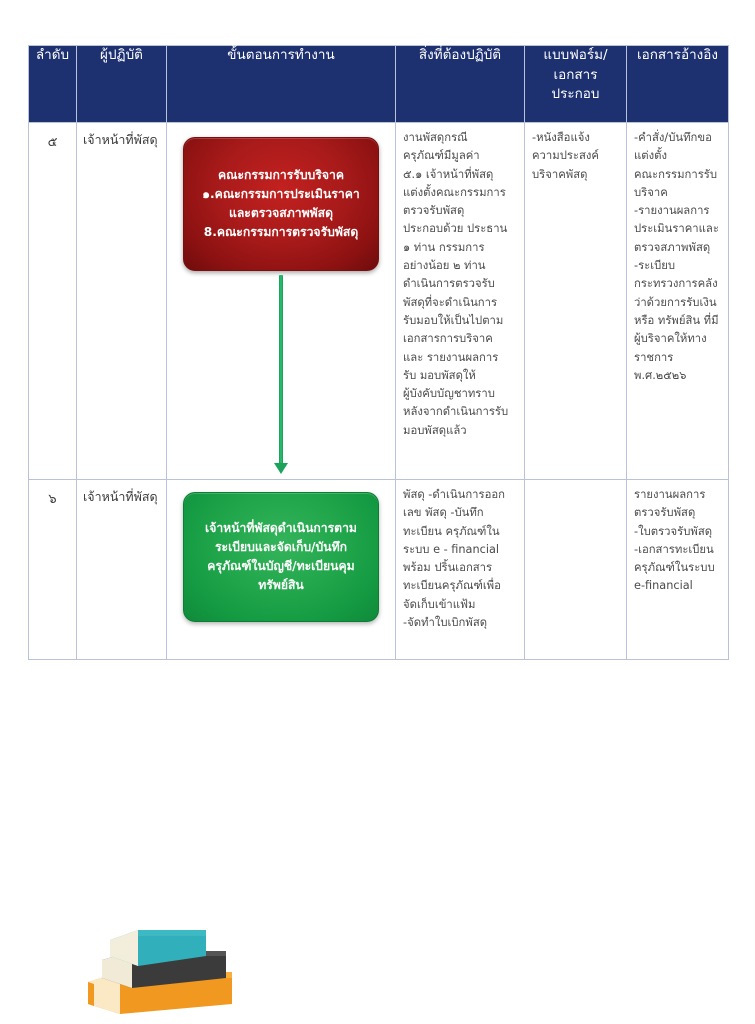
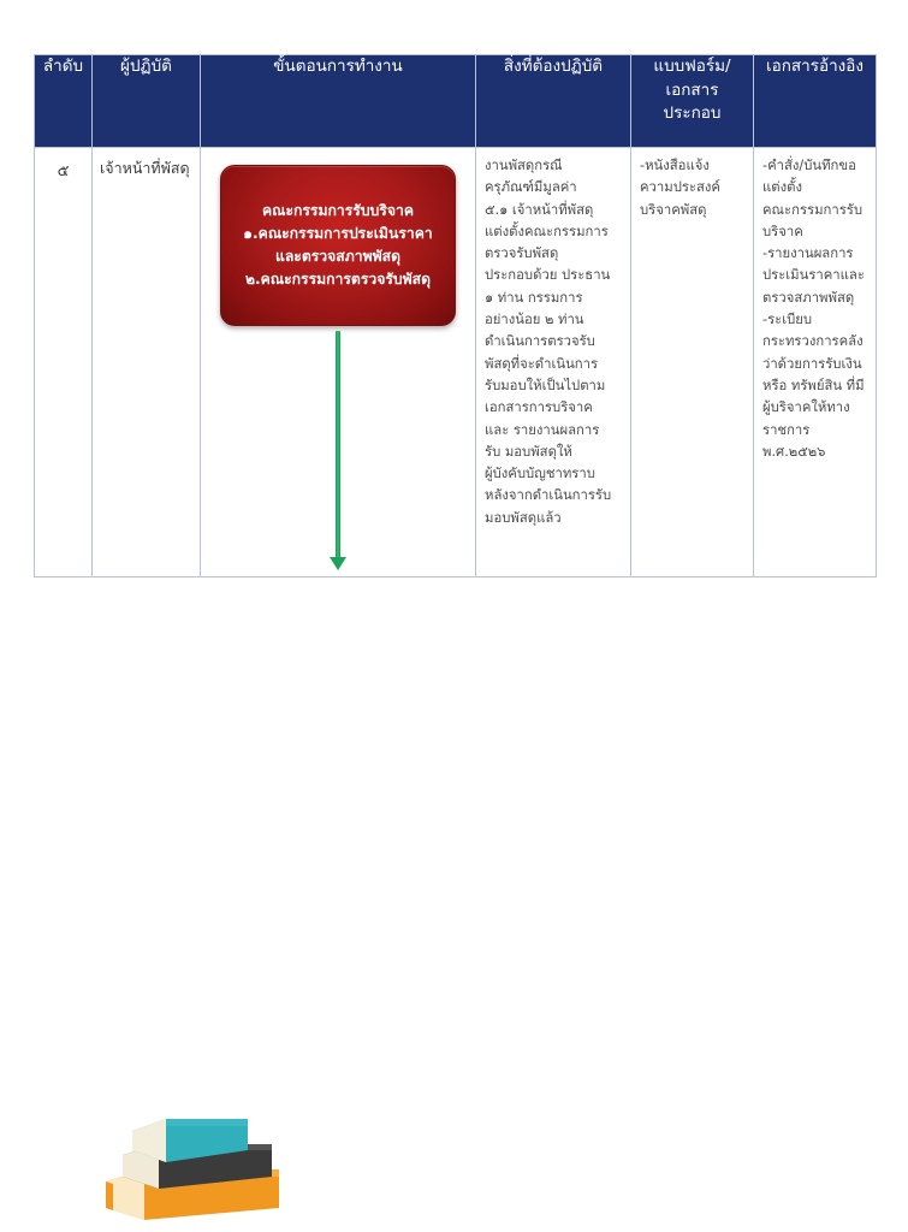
  ลำดับ	ผู้ปฏิบัติ	ขั้นตอนการทำงาน	สิ่งที่ต้องปฏิบัติ	แบบฟอร์ม/เอกสารประกอบ	เอกสารอ้างอิง
- ๕	เจ้าหน้าที่พัสดุ	คณะกรรมการรับบริจาค๑.คณะกรรมการประเมินราคาและตรวจสภาพพัสดุ8.คณะกรรมการตรวจรับพัสดุ	งานพัสดุกรณีครุภัณฑ์มีมูลค่า๕.๑ เจ้าหน้าที่พัสดุแต่งตั้งคณะกรรมการตรวจรับพัสดุประกอบด้วย ประธาน๑ ท่าน กรรมการอย่างน้อย ๒ ท่านดำเนินการตรวจรับพัสดุที่จะดำเนินการรับมอบให้เป็นไปตามเอกสารการบริจาคและ รายงานผลการรับ มอบพัสดุให้ผู้บังคับบัญชาทราบหลังจากดำเนินการรับมอบพัสดุแล้ว	-หนังสือแจ้งความประสงค์บริจาคพัสดุ	-คำสั่ง/บันทึกขอแต่งตั้งคณะกรรมการรับบริจาค-รายงานผลการประเมินราคาและตรวจสภาพพัสดุ-ระเบียบกระทรวงการคลังว่าด้วยการรับเงินหรือ ทรัพย์สิน ที่มีผู้บริจาคให้ทางราชการ พ.ศ.๒๕๒๖
+ ๕	เจ้าหน้าที่พัสดุ	คณะกรรมการรับบริจาค๑.คณะกรรมการประเมินราคาและตรวจสภาพพัสดุ๒.คณะกรรมการตรวจรับพัสดุ	งานพัสดุกรณีครุภัณฑ์มีมูลค่า๕.๑ เจ้าหน้าที่พัสดุแต่งตั้งคณะกรรมการตรวจรับพัสดุประกอบด้วย ประธาน๑ ท่าน กรรมการอย่างน้อย ๒ ท่านดำเนินการตรวจรับพัสดุที่จะดำเนินการรับมอบให้เป็นไปตามเอกสารการบริจาคและ รายงานผลการรับ มอบพัสดุให้ผู้บังคับบัญชาทราบหลังจากดำเนินการรับมอบพัสดุแล้ว	-หนังสือแจ้งความประสงค์บริจาคพัสดุ	-คำสั่ง/บันทึกขอแต่งตั้งคณะกรรมการรับบริจาค-รายงานผลการประเมินราคาและตรวจสภาพพัสดุ-ระเบียบกระทรวงการคลังว่าด้วยการรับเงินหรือ ทรัพย์สิน ที่มีผู้บริจาคให้ทางราชการ พ.ศ.๒๕๒๖
- ๖	เจ้าหน้าที่พัสดุ	เจ้าหน้าที่พัสดุดำเนินการตามระเบียบและจัดเก็บ/บันทึกครุภัณฑ์ในบัญชี/ทะเบียนคุมทรัพย์สิน	พัสดุ -ดำเนินการออกเลข พัสดุ -บันทึกทะเบียน ครุภัณฑ์ในระบบ e - financialพร้อม ปริ้นเอกสารทะเบียนครุภัณฑ์เพื่อจัดเก็บเข้าแฟ้ม-จัดทำใบเบิกพัสดุ		รายงานผลการตรวจรับพัสดุ-ใบตรวจรับพัสดุ-เอกสารทะเบียนครุภัณฑ์ในระบบe-financial
